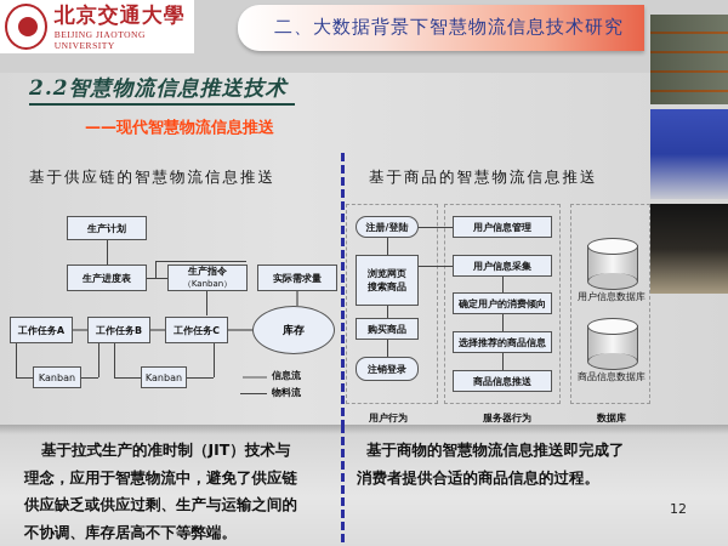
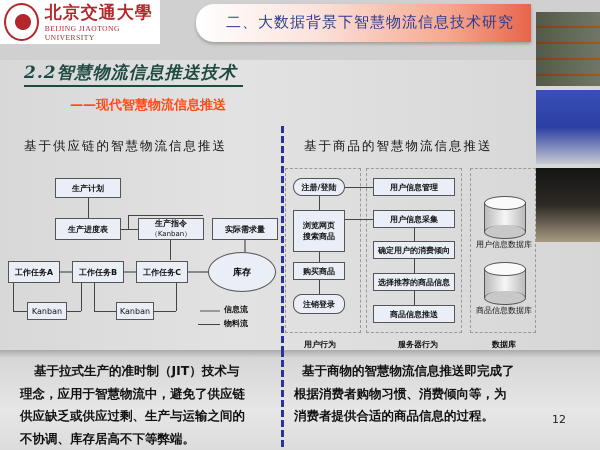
  北京交通大學
  BEIJING JIAOTONG UNIVERSITY
  二、大数据背景下智慧物流信息技术研究
  2.2智慧物流信息推送技术
  ——现代智慧物流信息推送
  基于供应链的智慧物流信息推送
  基于商品的智慧物流信息推送
  生产计划
  生产进度表
  生产指令
  （Kanban）
  实际需求量
  工作任务A
  工作任务B
  工作任务C
  库存
  Kanban
  Kanban
  信息流
  物料流
  注册/登陆
  浏览网页
  搜索商品
  购买商品
  注销登录
  用户行为
  用户信息管理
  用户信息采集
  确定用户的消费倾向
  选择推荐的商品信息
  商品信息推送
  服务器行为
  用户信息数据库
  商品信息数据库
  数据库
  基于拉式生产的准时制（JIT）技术与
  理念，应用于智慧物流中，避免了供应链
  供应缺乏或供应过剩、生产与运输之间的
  不协调、库存居高不下等弊端。
  基于商物的智慧物流信息推送即完成了
+ 根据消费者购物习惯、消费倾向等，为
  消费者提供合适的商品信息的过程。
  12
